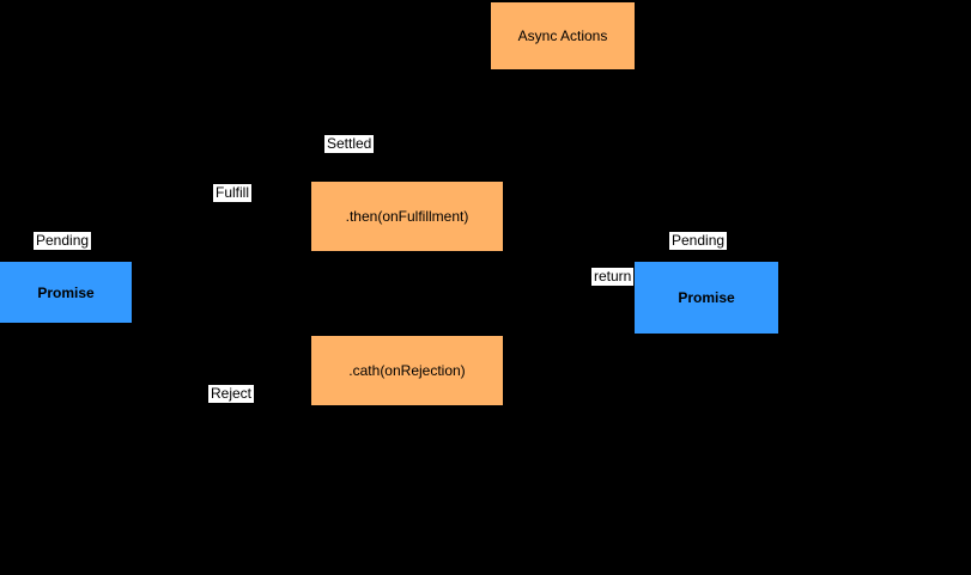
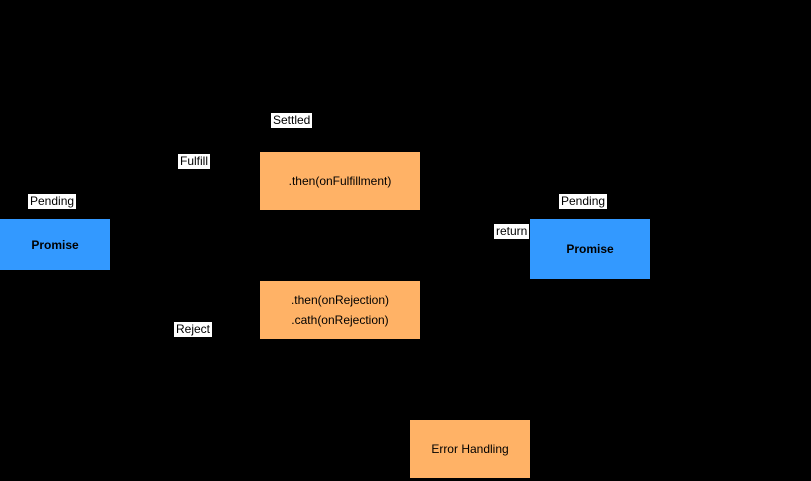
- Async Actions
  Promise
  .then(onFulfillment)
+ .then(onRejection)
  .cath(onRejection)
  Promise
+ Error Handling
  Settled
  Fulfill
  Pending
  Reject
  return
  Pending
